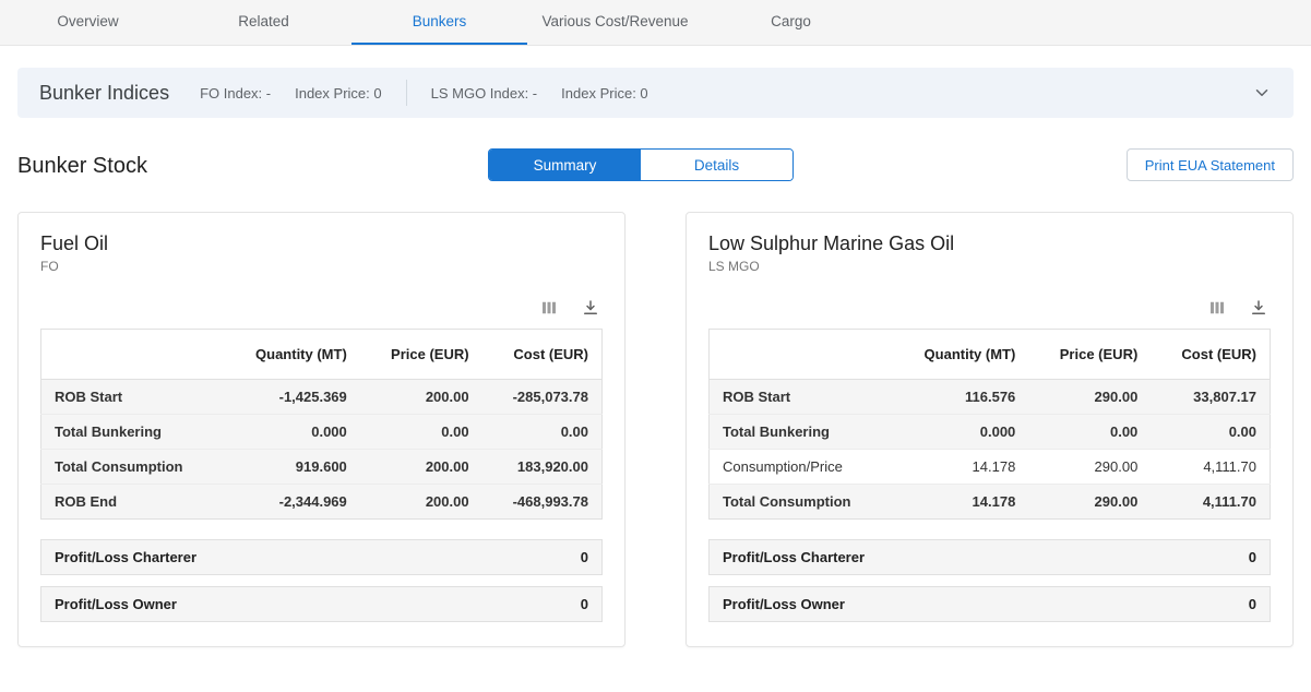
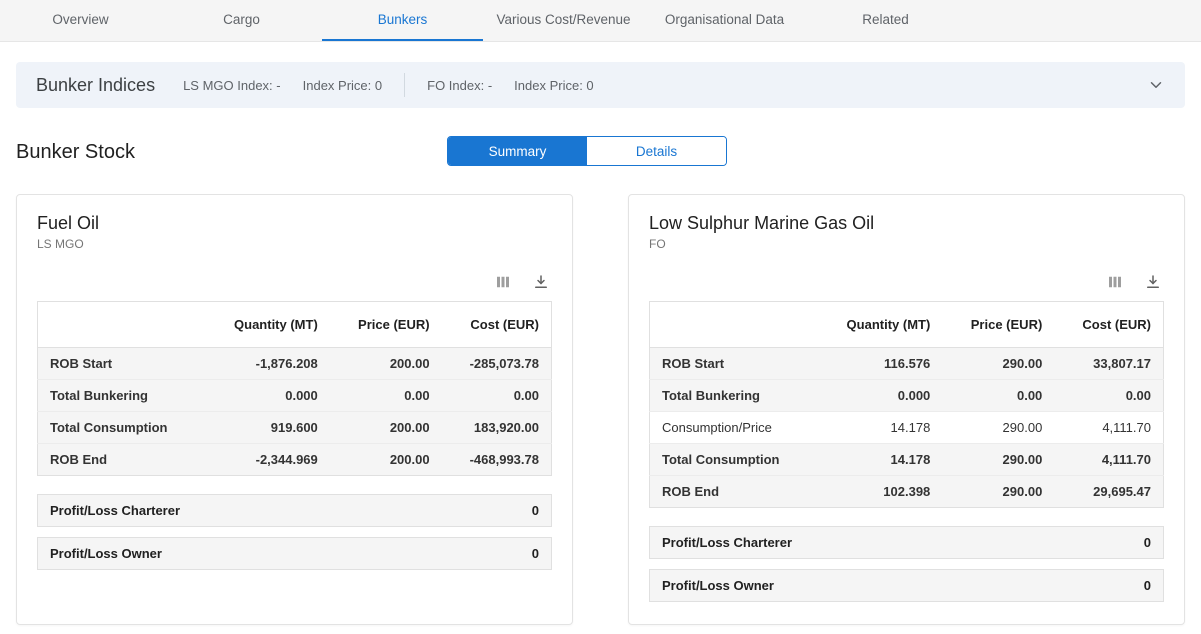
  Overview
- Related
+ Cargo
  Bunkers
  Various Cost/Revenue
+ Organisational Data
- Cargo
+ Related
  Bunker Indices
- FO Index: -
+ LS MGO Index: -
  Index Price: 0
- LS MGO Index: -
+ FO Index: -
  Index Price: 0
  Bunker Stock
  Summary
  Details
- Print EUA Statement
  Fuel Oil
- FO
+ LS MGO
  	Quantity (MT)	Price (EUR)	Cost (EUR)
- ROB Start	-1,425.369	200.00	-285,073.78
+ ROB Start	-1,876.208	200.00	-285,073.78
  Total Bunkering	0.000	0.00	0.00
  Total Consumption	919.600	200.00	183,920.00
  ROB End	-2,344.969	200.00	-468,993.78
  Profit/Loss Charterer
  0
  Profit/Loss Owner
  0
  Low Sulphur Marine Gas Oil
- LS MGO
+ FO
  	Quantity (MT)	Price (EUR)	Cost (EUR)
  ROB Start	116.576	290.00	33,807.17
  Total Bunkering	0.000	0.00	0.00
  Consumption/Price	14.178	290.00	4,111.70
  Total Consumption	14.178	290.00	4,111.70
+ ROB End	102.398	290.00	29,695.47
  Profit/Loss Charterer
  0
  Profit/Loss Owner
  0
